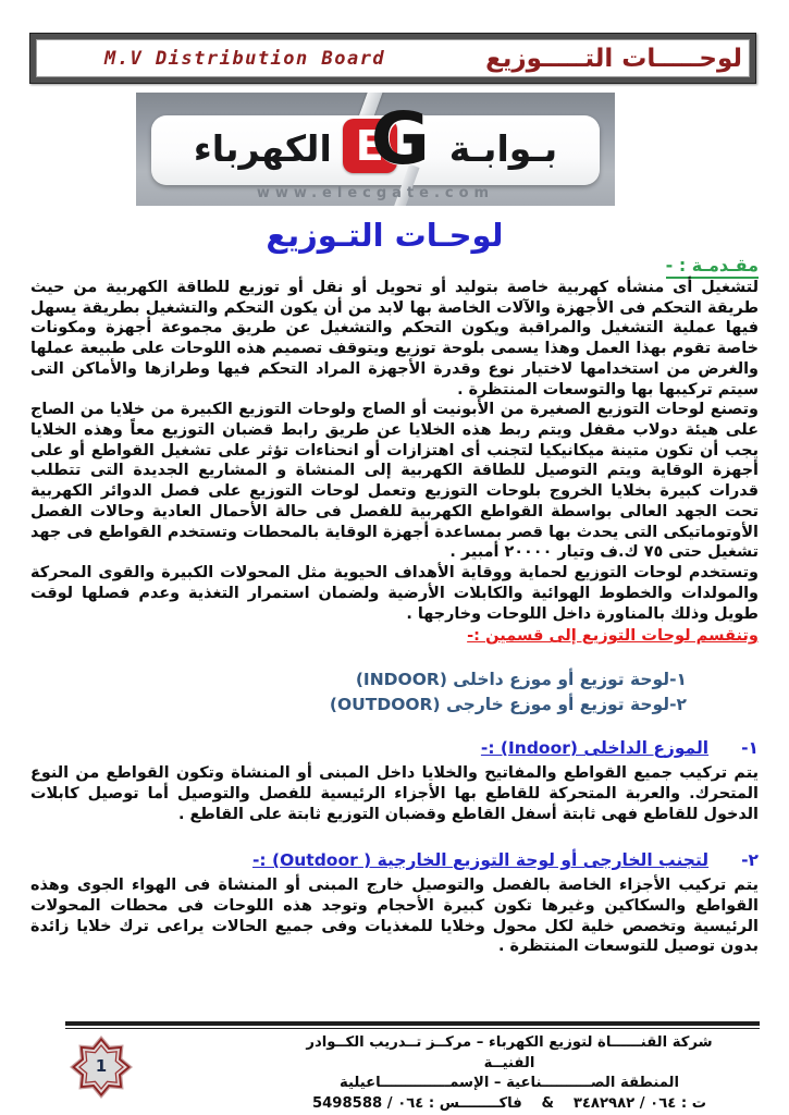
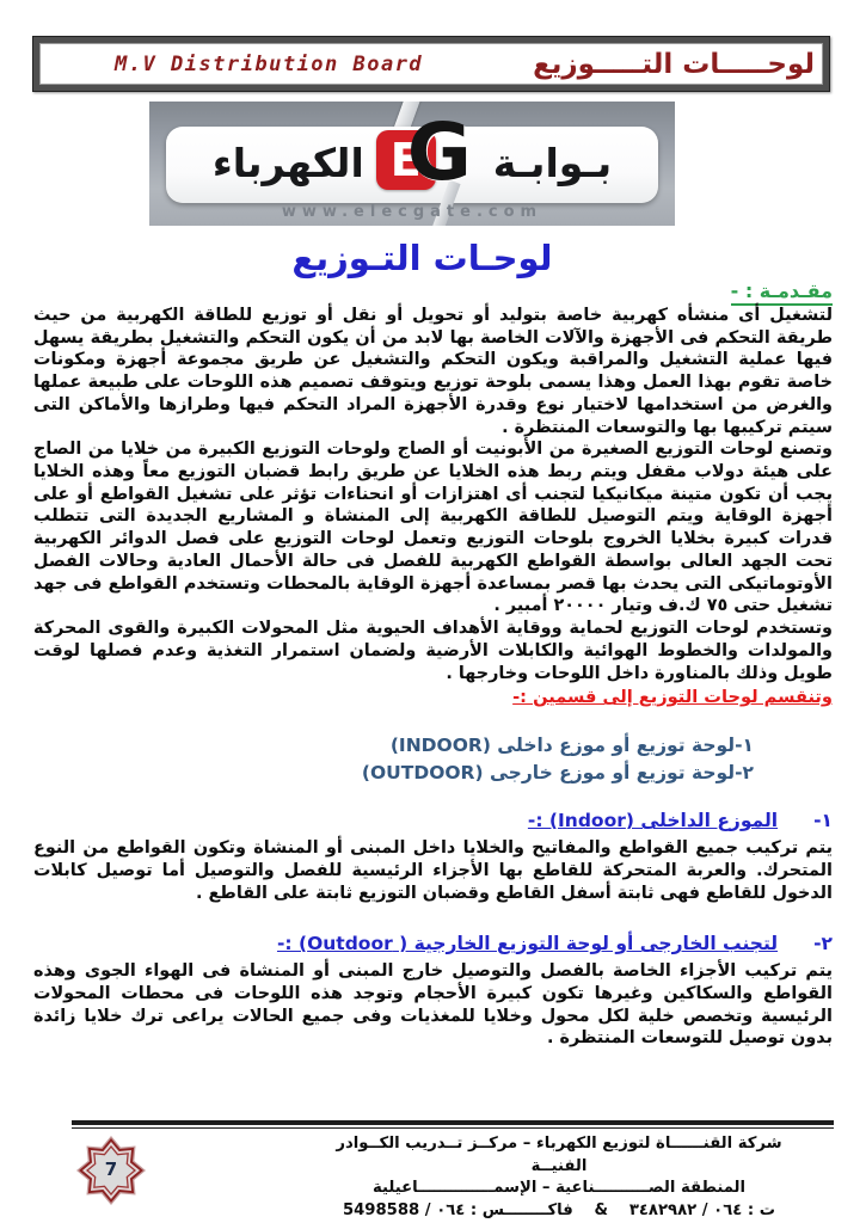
  M.V Distribution Board
  لوحـــــات التـــــوزيع
  بـوابـة
  E
  G
  الكهرباء
  www.elecgate.com
  لوحـات التـوزيع
  مقـدمـة : -
  لتشغيل أى منشأه كهربية خاصة بتوليد أو تحويل أو نقل أو توزيع للطاقة الكهربية من حيث طريقة التحكم فى الأجهزة والآلات الخاصة بها لابد من أن يكون التحكم والتشغيل بطريقة يسهل فيها عملية التشغيل والمراقبة ويكون التحكم والتشغيل عن طريق مجموعة أجهزة ومكونات خاصة تقوم بهذا العمل وهذا يسمى بلوحة توزيع ويتوقف تصميم هذه اللوحات على طبيعة عملها والغرض من استخدامها لاختيار نوع وقدرة الأجهزة المراد التحكم فيها وطرازها والأماكن التى سيتم تركيبها بها والتوسعات المنتظرة .
  وتصنع لوحات التوزيع الصغيرة من الأبونيت أو الصاج ولوحات التوزيع الكبيرة من خلايا من الصاج على هيئة دولاب مقفل ويتم ربط هذه الخلايا عن طريق رابط قضبان التوزيع معاً وهذه الخلايا يجب أن تكون متينة ميكانيكيا لتجنب أى اهتزازات أو انحناءات تؤثر على تشغيل القواطع أو على أجهزة الوقاية ويتم التوصيل للطاقة الكهربية إلى المنشاة و المشاريع الجديدة التى تتطلب قدرات كبيرة بخلايا الخروج بلوحات التوزيع وتعمل لوحات التوزيع على فصل الدوائر الكهربية تحت الجهد العالى بواسطة القواطع الكهربية للفصل فى حالة الأحمال العادية وحالات الفصل الأوتوماتيكى التى يحدث بها قصر بمساعدة أجهزة الوقاية بالمحطات وتستخدم القواطع فى جهد تشغيل حتى ٧٥ ك.ف وتيار ٢٠٠٠٠ أمبير .
  وتستخدم لوحات التوزيع لحماية ووقاية الأهداف الحيوية مثل المحولات الكبيرة والقوى المحركة والمولدات والخطوط الهوائية والكابلات الأرضية ولضمان استمرار التغذية وعدم فصلها لوقت طويل وذلك بالمناورة داخل اللوحات وخارجها .
  وتنقسم لوحات التوزيع إلى قسمين :-
  ١-لوحة توزيع أو موزع داخلى (INDOOR)
  ٢-لوحة توزيع أو موزع خارجى (OUTDOOR)
  ١-الموزع الداخلى (Indoor) :-
  يتم تركيب جميع القواطع والمفاتيح والخلايا داخل المبنى أو المنشاة وتكون القواطع من النوع المتحرك. والعربة المتحركة للقاطع بها الأجزاء الرئيسية للفصل والتوصيل أما توصيل كابلات الدخول للقاطع فهى ثابتة أسفل القاطع وقضبان التوزيع ثابتة على القاطع .
  ٢-لتجنب الخارجى أو لوحة التوزيع الخارجية ( Outdoor) :-
  يتم تركيب الأجزاء الخاصة بالفصل والتوصيل خارج المبنى أو المنشاة فى الهواء الجوى وهذه القواطع والسكاكين وغيرها تكون كبيرة الأحجام وتوجد هذه اللوحات فى محطات المحولات الرئيسية وتخصص خلية لكل محول وخلايا للمغذيات وفى جميع الحالات يراعى ترك خلايا زائدة بدون توصيل للتوسعات المنتظرة .
- 1
+ 7
  شركة القنــــــاة لتوزيع الكهرباء – مركــز تــدريب الكــوادر الفنيــة
  المنطقة الصــــــــــناعية – الإسمــــــــــــــاعيلية
  ت : ٠٦٤ / ٣٤٨٢٩٨٢ & فاكــــــــس : ٠٦٤ / 5498588
